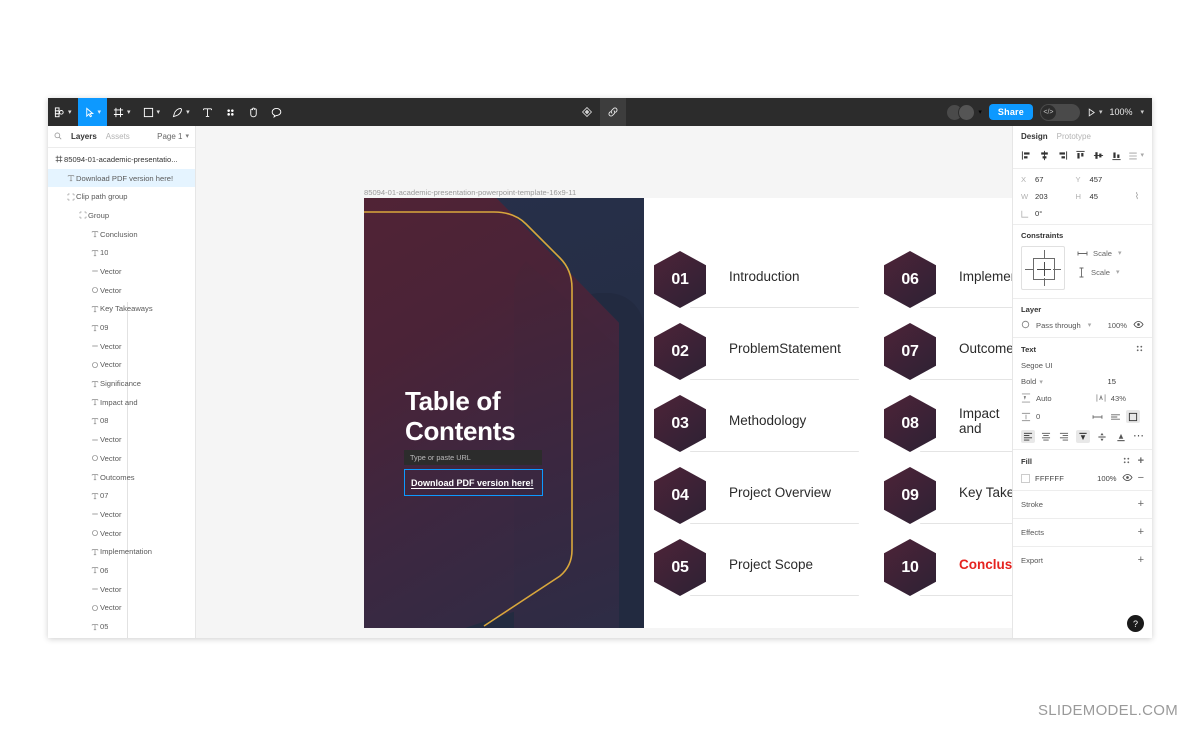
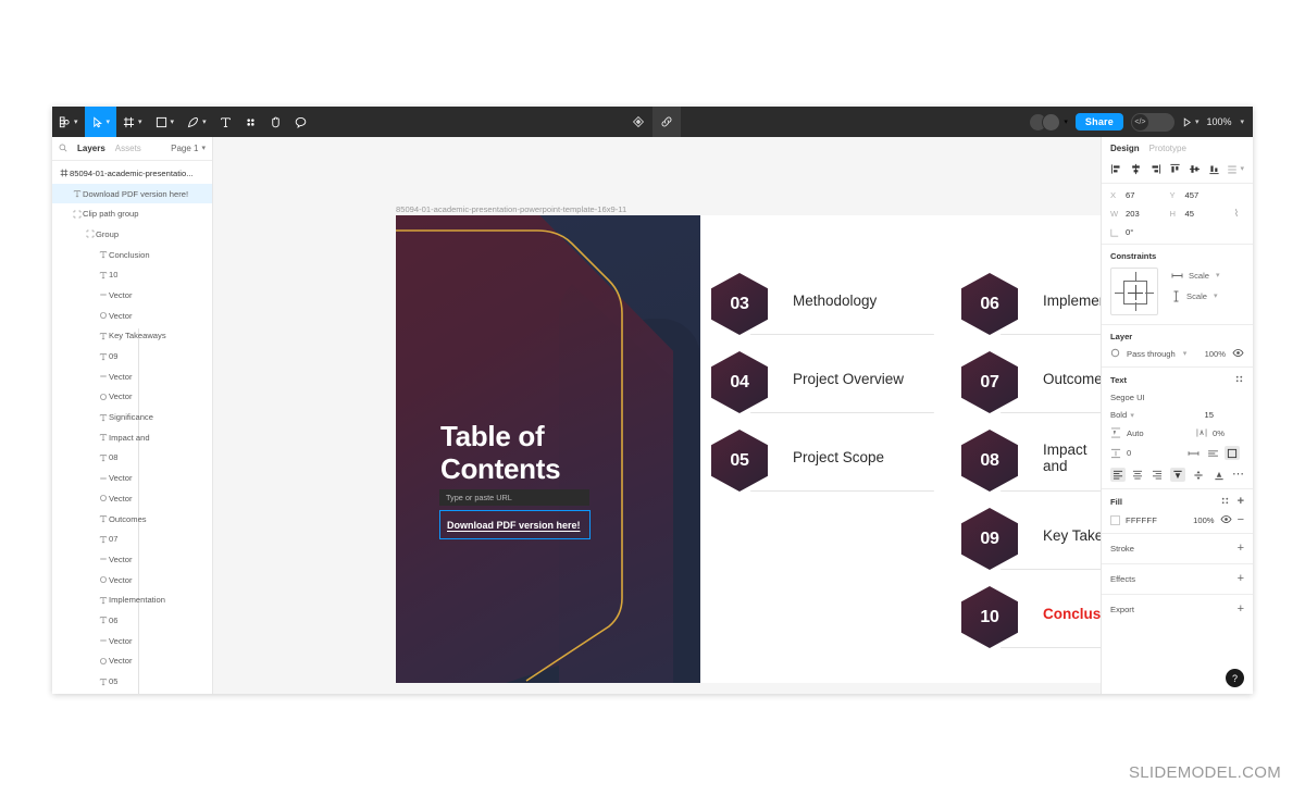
  Share
  100%
  Layers
  Assets
  Page 1
  85094-01-academic-presentatio...
  Download PDF version here!
  Clip path group
  Group
  Conclusion
  10
  Vector
  Vector
  Key Takeaways
  09
  Vector
  Vector
  Significance
  Impact and
  08
  Vector
  Vector
  Outcomes
  07
  Vector
  Vector
  Implementation
  06
  Vector
  Vector
  05
  85094-01-academic-presentation-powerpoint-template-16x9-11
  Table of
  Contents
  Type or paste URL
  Download PDF version here!
- 01
- Introduction
- 02
- Problem
- Statement
  03
  Methodology
  04
  Project Overview
  05
  Project Scope
  06
  07
  Outcome
  08
  Impact and
  09
  10
  Conclus
  Design
  Prototype
  X
  67
  Y
  457
  W
  203
  H
  45
  ⌇
  0°
  Constraints
  Scale
  Scale
  Layer
  Pass through
  100%
  Text
  Segoe UI
  Bold
  15
  Auto
- 43%
+ 0%
  0
  ⋯
  Fill
  +
  FFFFFF
  100%
  −
  Stroke
  +
  Effects
  +
  Export
  +
  ?
  SLIDEMODEL.COM
